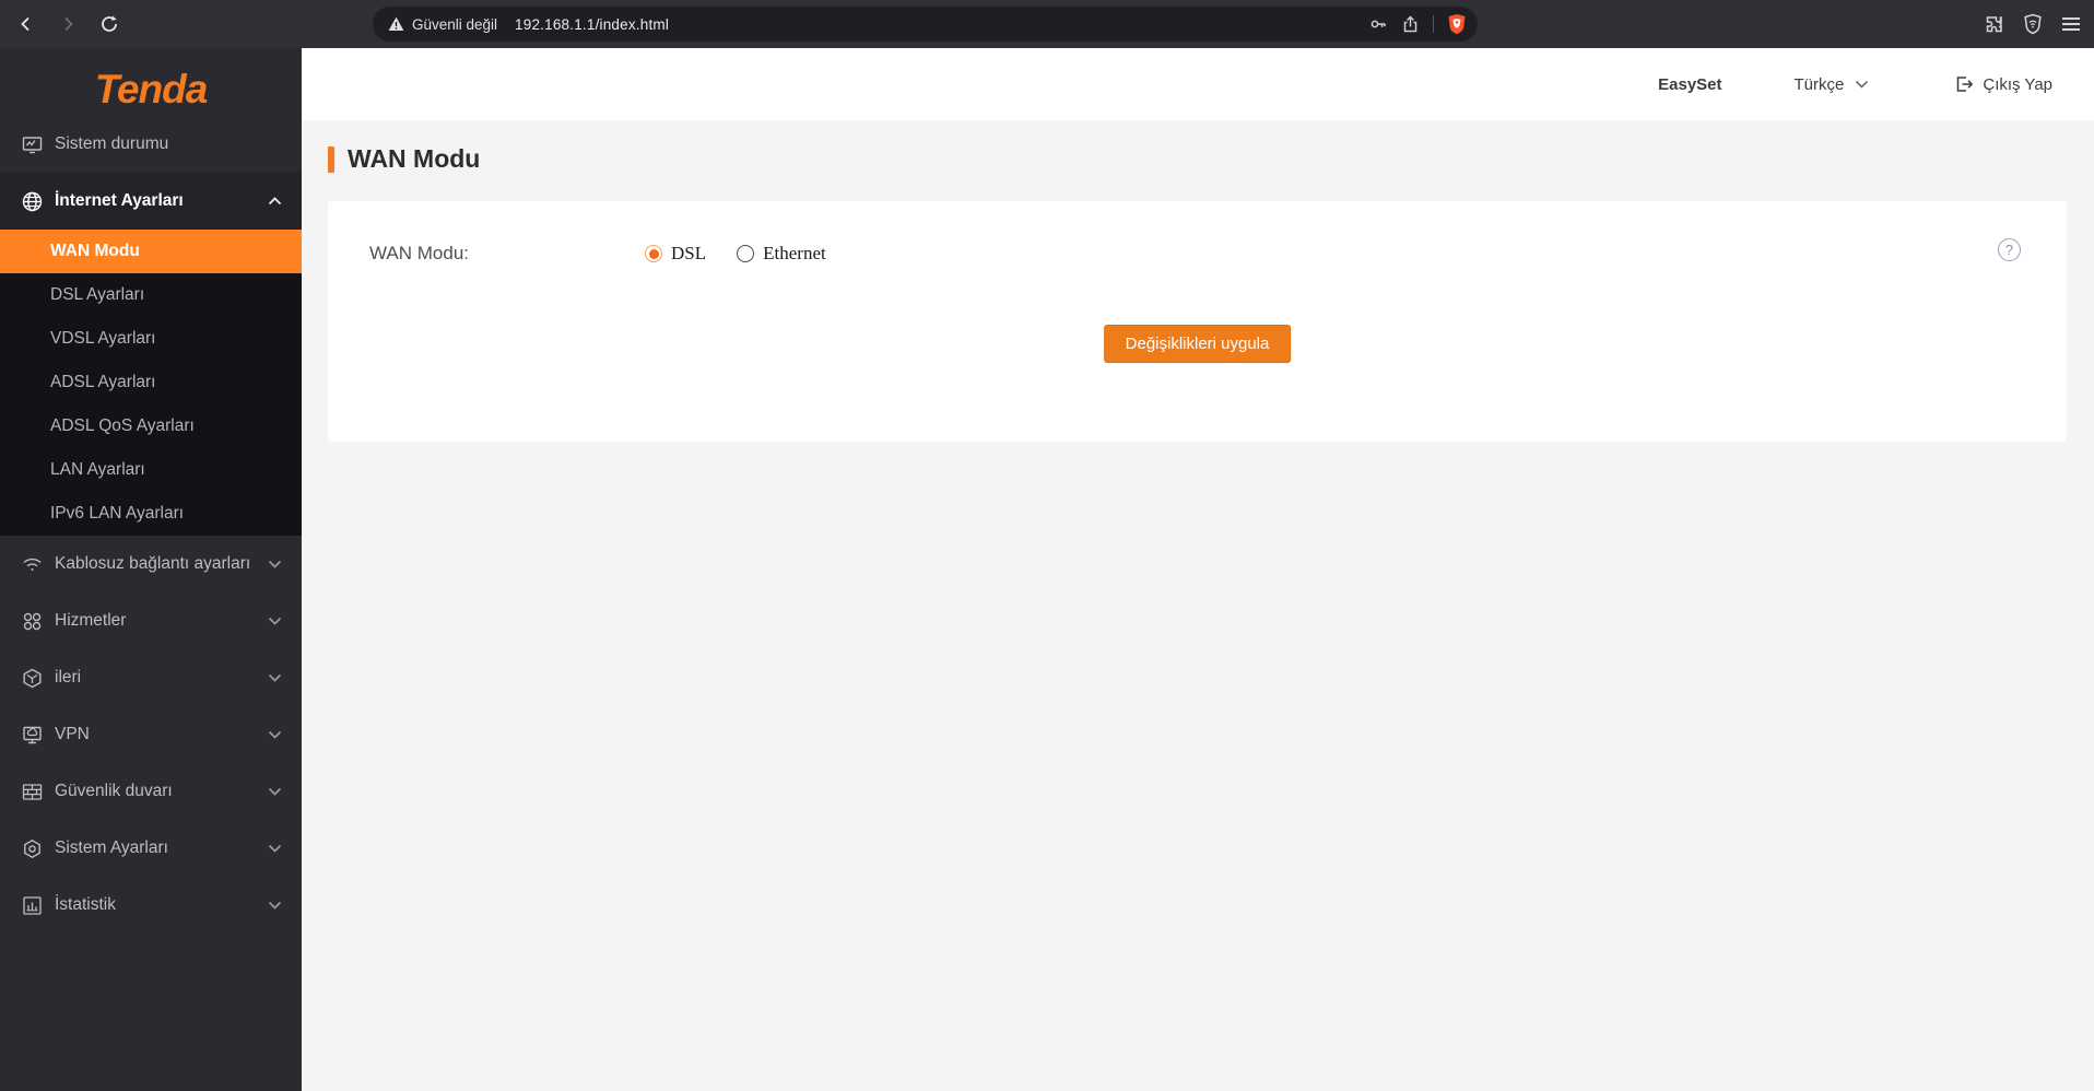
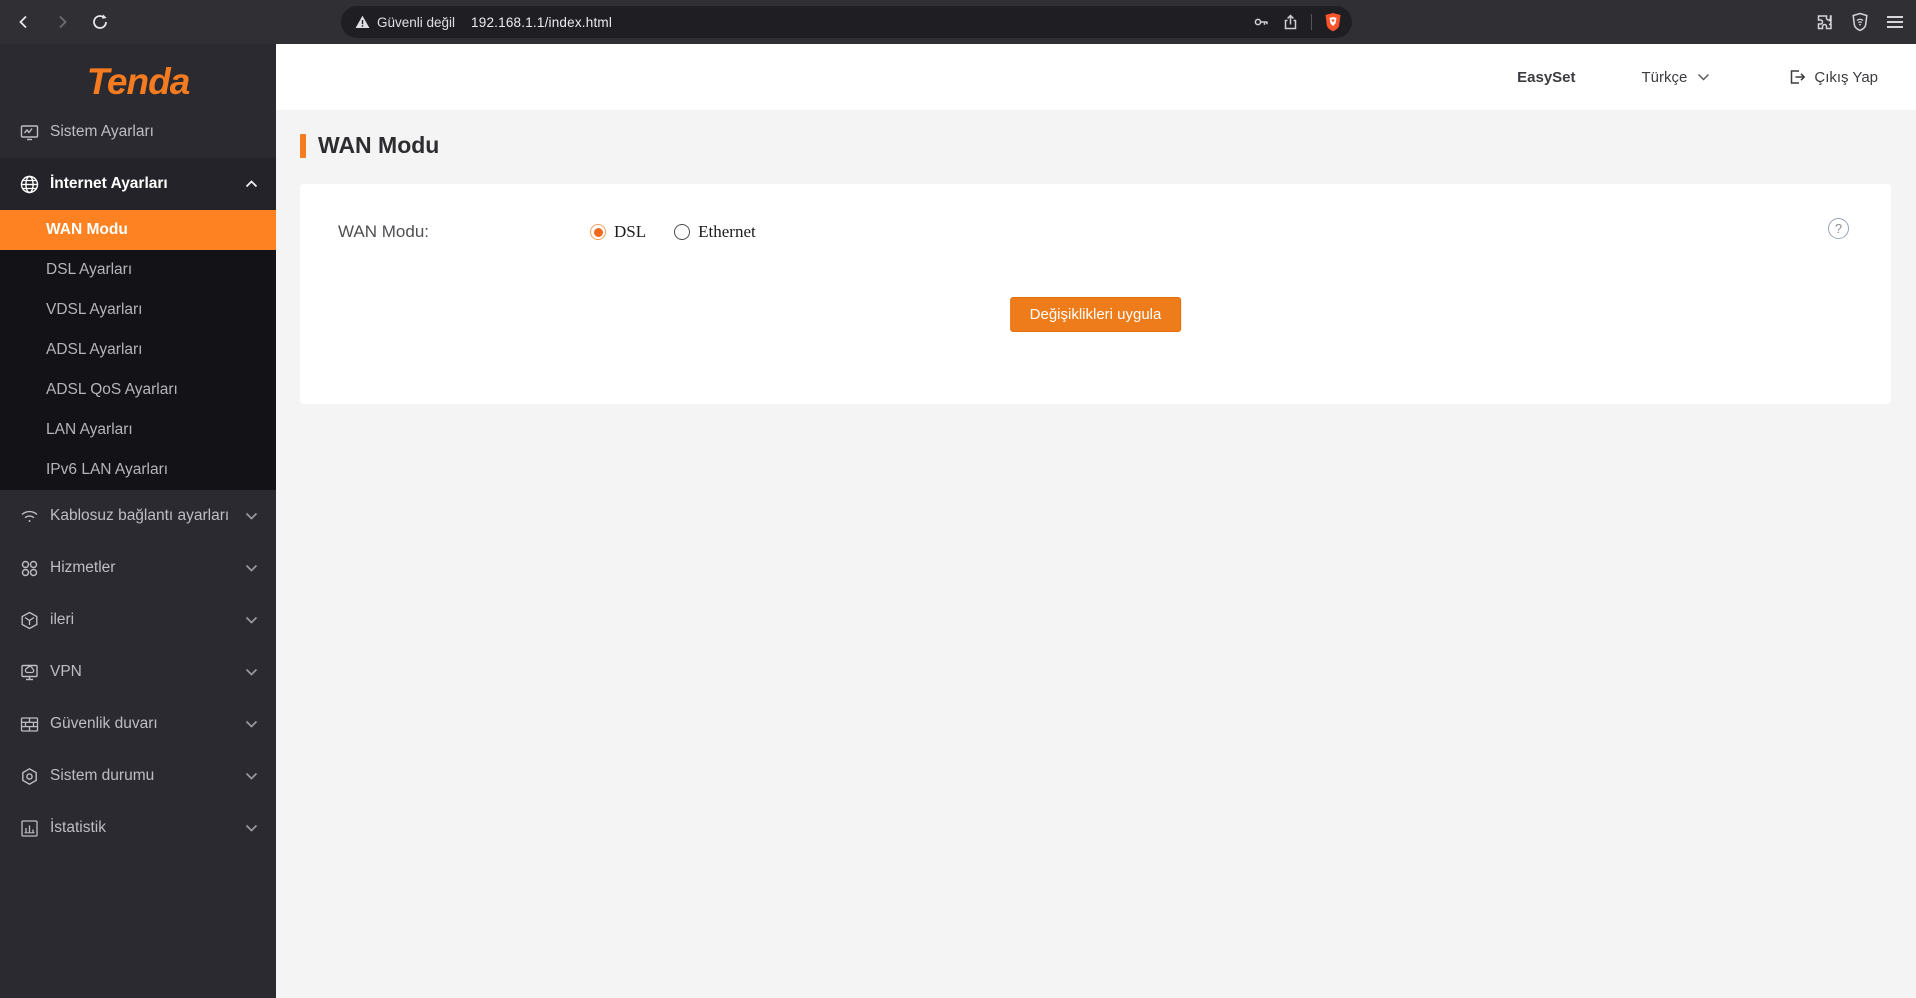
  Güvenli değil
  192.168.1.1/index.html
  Tenda
- Sistem durumu
+ Sistem Ayarları
  İnternet Ayarları
  WAN Modu
  DSL Ayarları
  VDSL Ayarları
  ADSL Ayarları
  ADSL QoS Ayarları
  LAN Ayarları
  IPv6 LAN Ayarları
  Kablosuz bağlantı ayarları
  Hizmetler
  ileri
  VPN
  Güvenlik duvarı
- Sistem Ayarları
+ Sistem durumu
  İstatistik
  EasySet
  Türkçe
  Çıkış Yap
  WAN Modu
  WAN Modu:
  DSL
  Ethernet
  ?
  Değişiklikleri uygula
